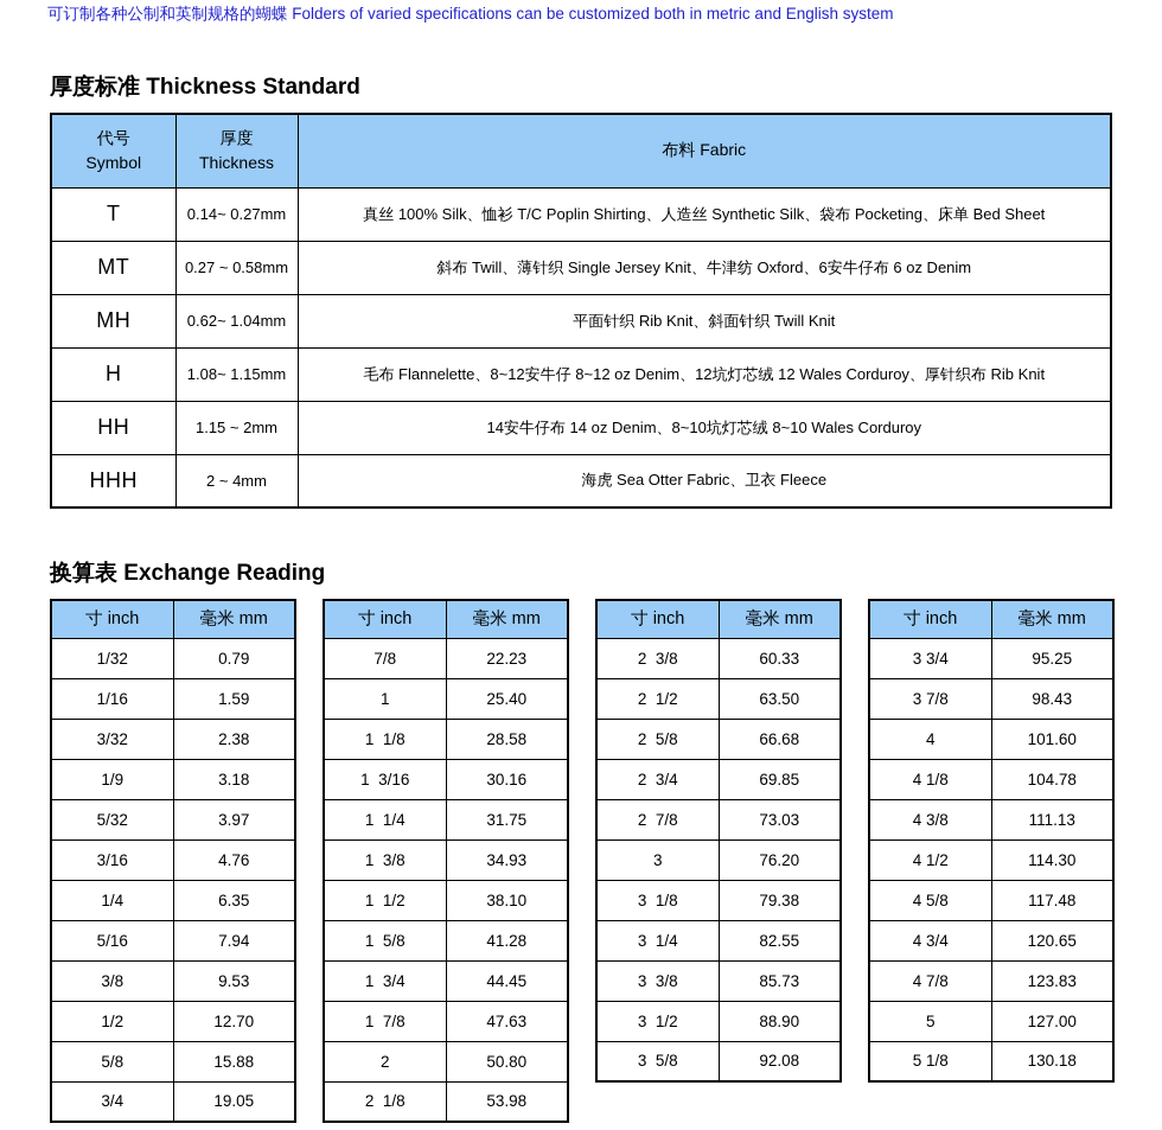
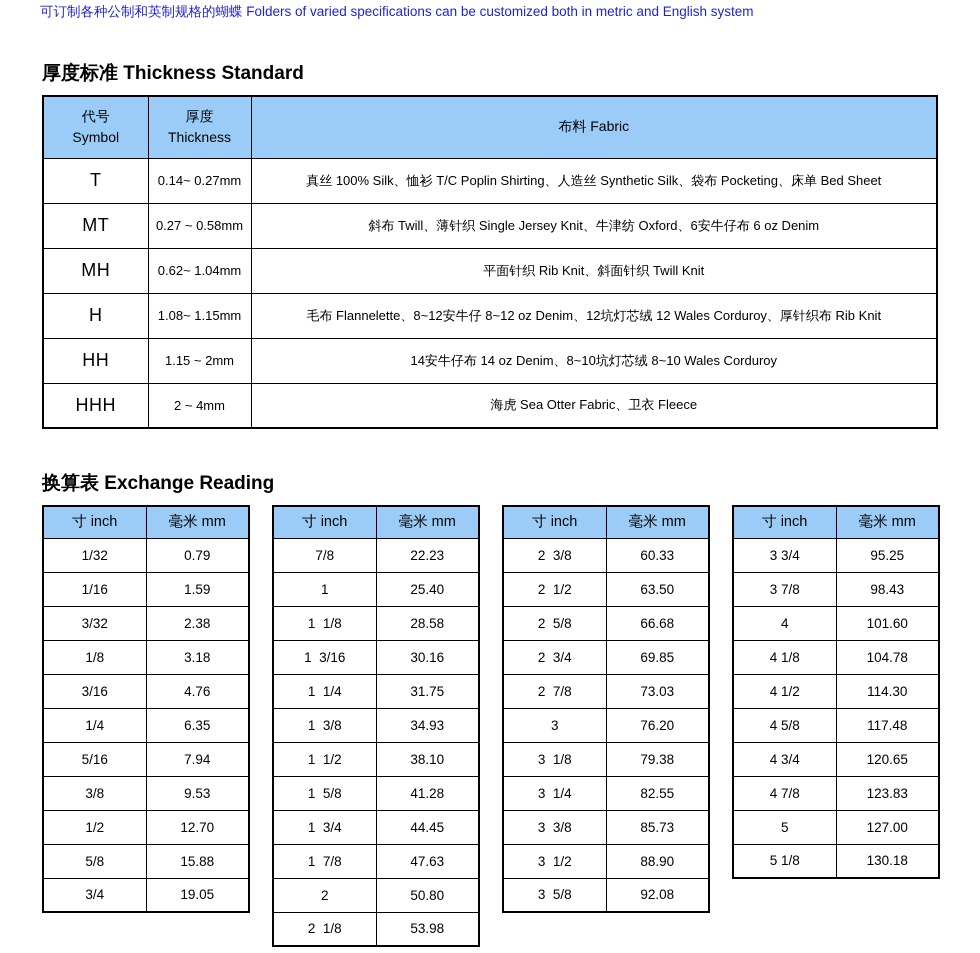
  可订制各种公制和英制规格的蝴蝶 Folders of varied specifications can be customized both in metric and English system
  厚度标准 Thickness Standard
  代号 Symbol	厚度 Thickness	布料 Fabric
  T	0.14~ 0.27mm	真丝 100% Silk、恤衫 T/C Poplin Shirting、人造丝 Synthetic Silk、袋布 Pocketing、床单 Bed Sheet
  MT	0.27 ~ 0.58mm	斜布 Twill、薄针织 Single Jersey Knit、牛津纺 Oxford、6安牛仔布 6 oz Denim
  MH	0.62~ 1.04mm	平面针织 Rib Knit、斜面针织 Twill Knit
  H	1.08~ 1.15mm	毛布 Flannelette、8~12安牛仔 8~12 oz Denim、12坑灯芯绒 12 Wales Corduroy、厚针织布 Rib Knit
  HH	1.15 ~ 2mm	14安牛仔布 14 oz Denim、8~10坑灯芯绒 8~10 Wales Corduroy
  HHH	2 ~ 4mm	海虎 Sea Otter Fabric、卫衣 Fleece
  换算表 Exchange Reading
  寸 inch	毫米 mm
  1/32	0.79
  1/16	1.59
  3/32	2.38
- 1/9	3.18
+ 1/8	3.18
- 5/32	3.97
  3/16	4.76
  1/4	6.35
  5/16	7.94
  3/8	9.53
  1/2	12.70
  5/8	15.88
  3/4	19.05
  寸 inch	毫米 mm
  7/8	22.23
  1	25.40
  1 1/8	28.58
  1 3/16	30.16
  1 1/4	31.75
  1 3/8	34.93
  1 1/2	38.10
  1 5/8	41.28
  1 3/4	44.45
  1 7/8	47.63
  2	50.80
  2 1/8	53.98
  寸 inch	毫米 mm
  2 3/8	60.33
  2 1/2	63.50
  2 5/8	66.68
  2 3/4	69.85
  2 7/8	73.03
  3	76.20
  3 1/8	79.38
  3 1/4	82.55
  3 3/8	85.73
  3 1/2	88.90
  3 5/8	92.08
  寸 inch	毫米 mm
  3 3/4	95.25
  3 7/8	98.43
  4	101.60
  4 1/8	104.78
- 4 3/8	111.13
  4 1/2	114.30
  4 5/8	117.48
  4 3/4	120.65
  4 7/8	123.83
  5	127.00
  5 1/8	130.18
